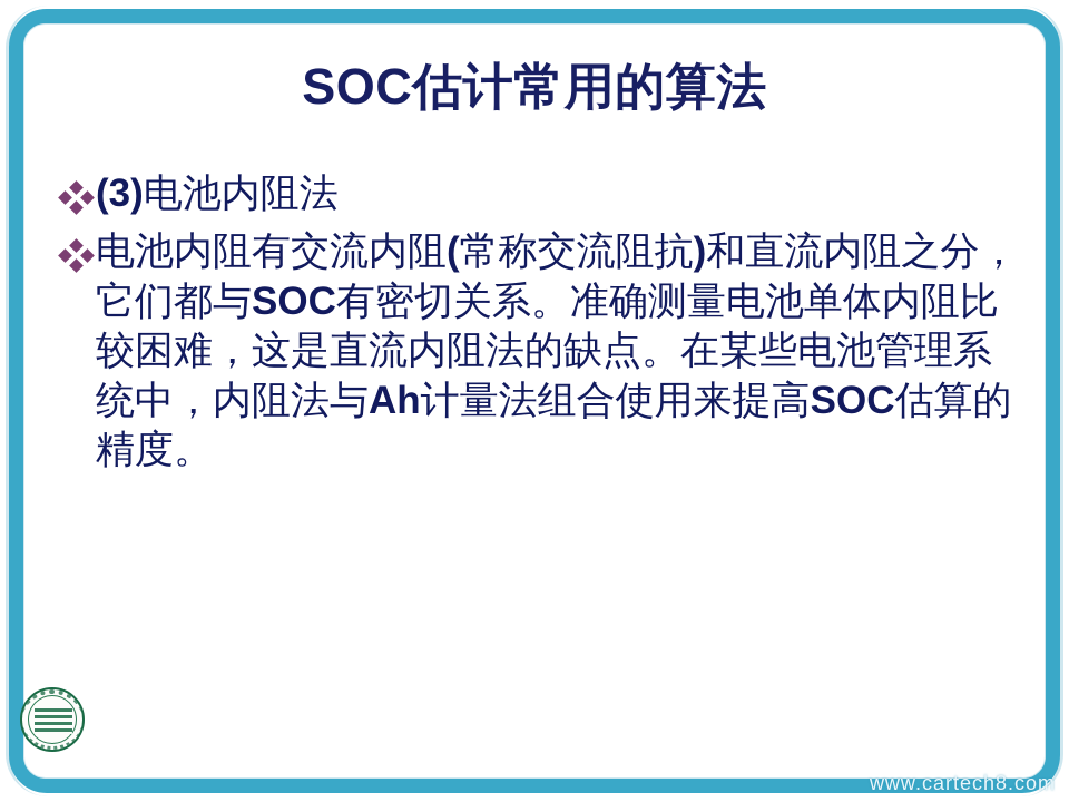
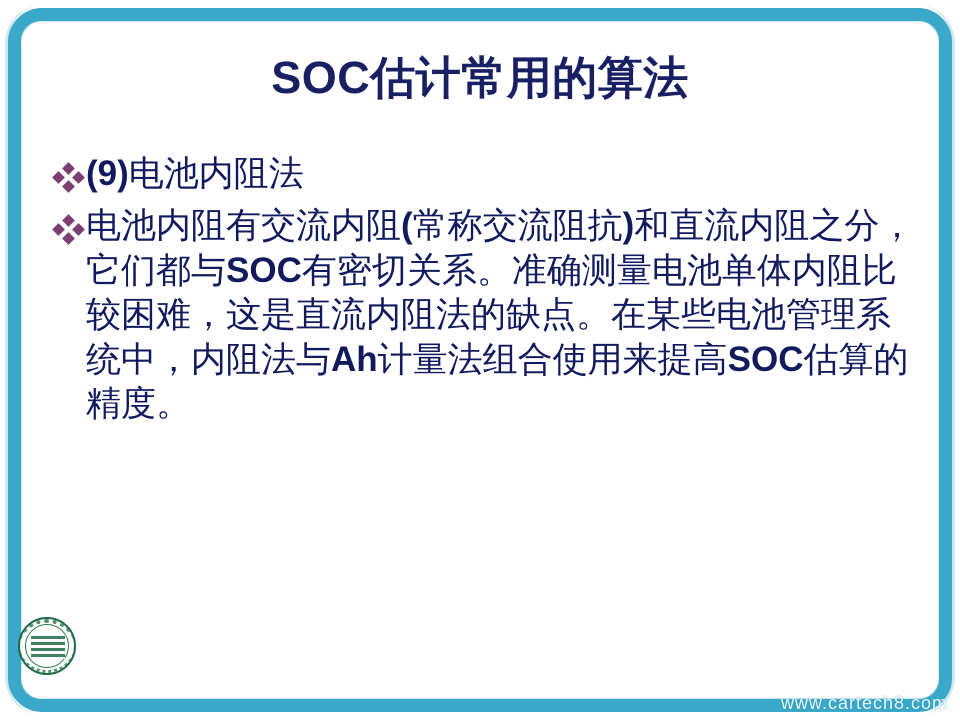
  SOC估计常用的算法
- (3)电池内阻法
+ (9)电池内阻法
  电池内阻有交流内阻(常称交流阻抗)和直流内阻之分，它们都与SOC有密切关系。准确测量电池单体内阻比较困难，这是直流内阻法的缺点。在某些电池管理系统中，内阻法与Ah计量法组合使用来提高SOC估算的精度。
  www.cartech8.com
